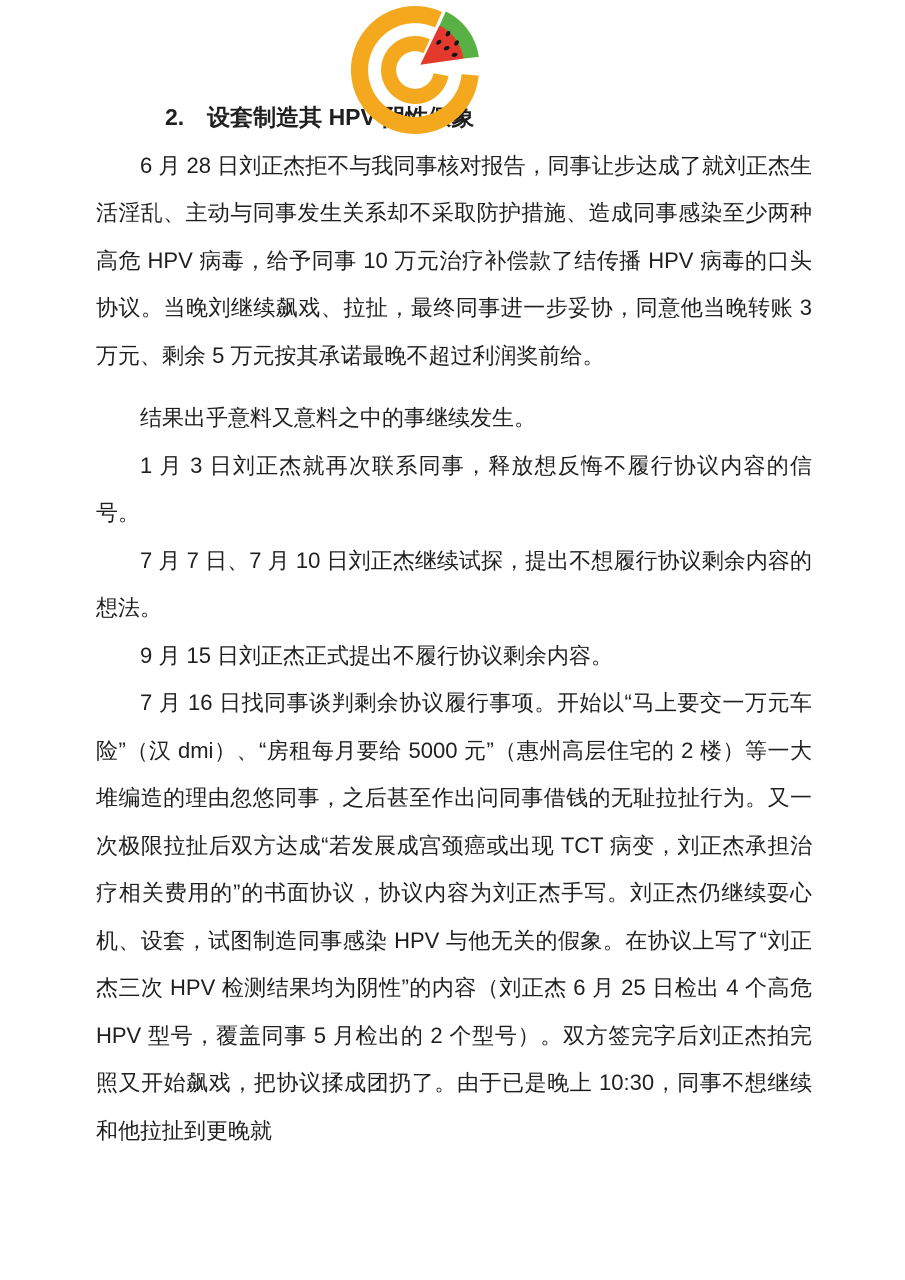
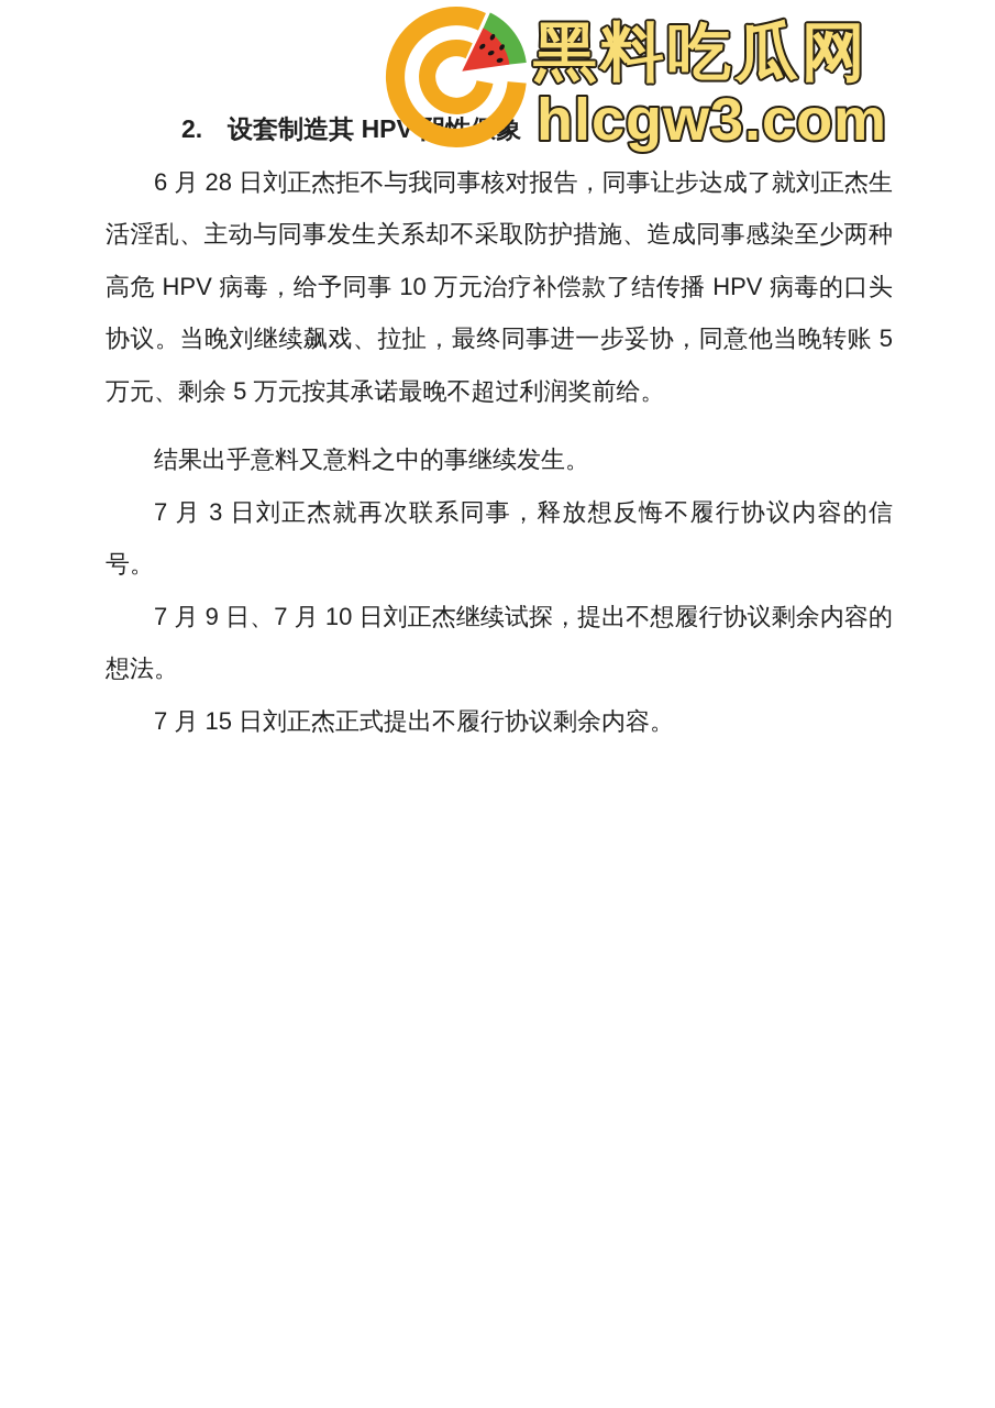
+ 黑料吃瓜网
+ hlcgw3.com
  2. 设套制造其 HPV象
- 6 月 28 日刘正杰拒不与我同事核对报告，同事让步达成了就刘正杰生活淫乱、主动与同事发生关系却不采取防护措施、造成同事感染至少两种高危 HPV 病毒，给予同事 10 万元治疗补偿款了结传播 HPV 病毒的口头协议。当晚刘继续飙戏、拉扯，最终同事进一步妥协，同意他当晚转账 3 万元、剩余 5 万元按其承诺最晚不超过利润奖前给。
+ 6 月 28 日刘正杰拒不与我同事核对报告，同事让步达成了就刘正杰生活淫乱、主动与同事发生关系却不采取防护措施、造成同事感染至少两种高危 HPV 病毒，给予同事 10 万元治疗补偿款了结传播 HPV 病毒的口头协议。当晚刘继续飙戏、拉扯，最终同事进一步妥协，同意他当晚转账 5 万元、剩余 5 万元按其承诺最晚不超过利润奖前给。
  结果出乎意料又意料之中的事继续发生。
- 1 月 3 日刘正杰就再次联系同事，释放想反悔不履行协议内容的信号。
+ 7 月 3 日刘正杰就再次联系同事，释放想反悔不履行协议内容的信号。
- 7 月 7 日、7 月 10 日刘正杰继续试探，提出不想履行协议剩余内容的想法。
+ 7 月 9 日、7 月 10 日刘正杰继续试探，提出不想履行协议剩余内容的想法。
- 9 月 15 日刘正杰正式提出不履行协议剩余内容。
+ 7 月 15 日刘正杰正式提出不履行协议剩余内容。
- 7 月 16 日找同事谈判剩余协议履行事项。开始以“马上要交一万元车险”（汉 dmi）、“房租每月要给 5000 元”（惠州高层住宅的 2 楼）等一大堆编造的理由忽悠同事，之后甚至作出问同事借钱的无耻拉扯行为。又一次极限拉扯后双方达成“若发展成宫颈癌或出现 TCT 病变，刘正杰承担治疗相关费用的”的书面协议，协议内容为刘正杰手写。刘正杰仍继续耍心机、设套，试图制造同事感染 HPV 与他无关的假象。在协议上写了“刘正杰三次 HPV 检测结果均为阴性”的内容（刘正杰 6 月 25 日检出 4 个高危 HPV 型号，覆盖同事 5 月检出的 2 个型号）。双方签完字后刘正杰拍完照又开始飙戏，把协议揉成团扔了。由于已是晚上 10:30，同事不想继续和他拉扯到更晚就
